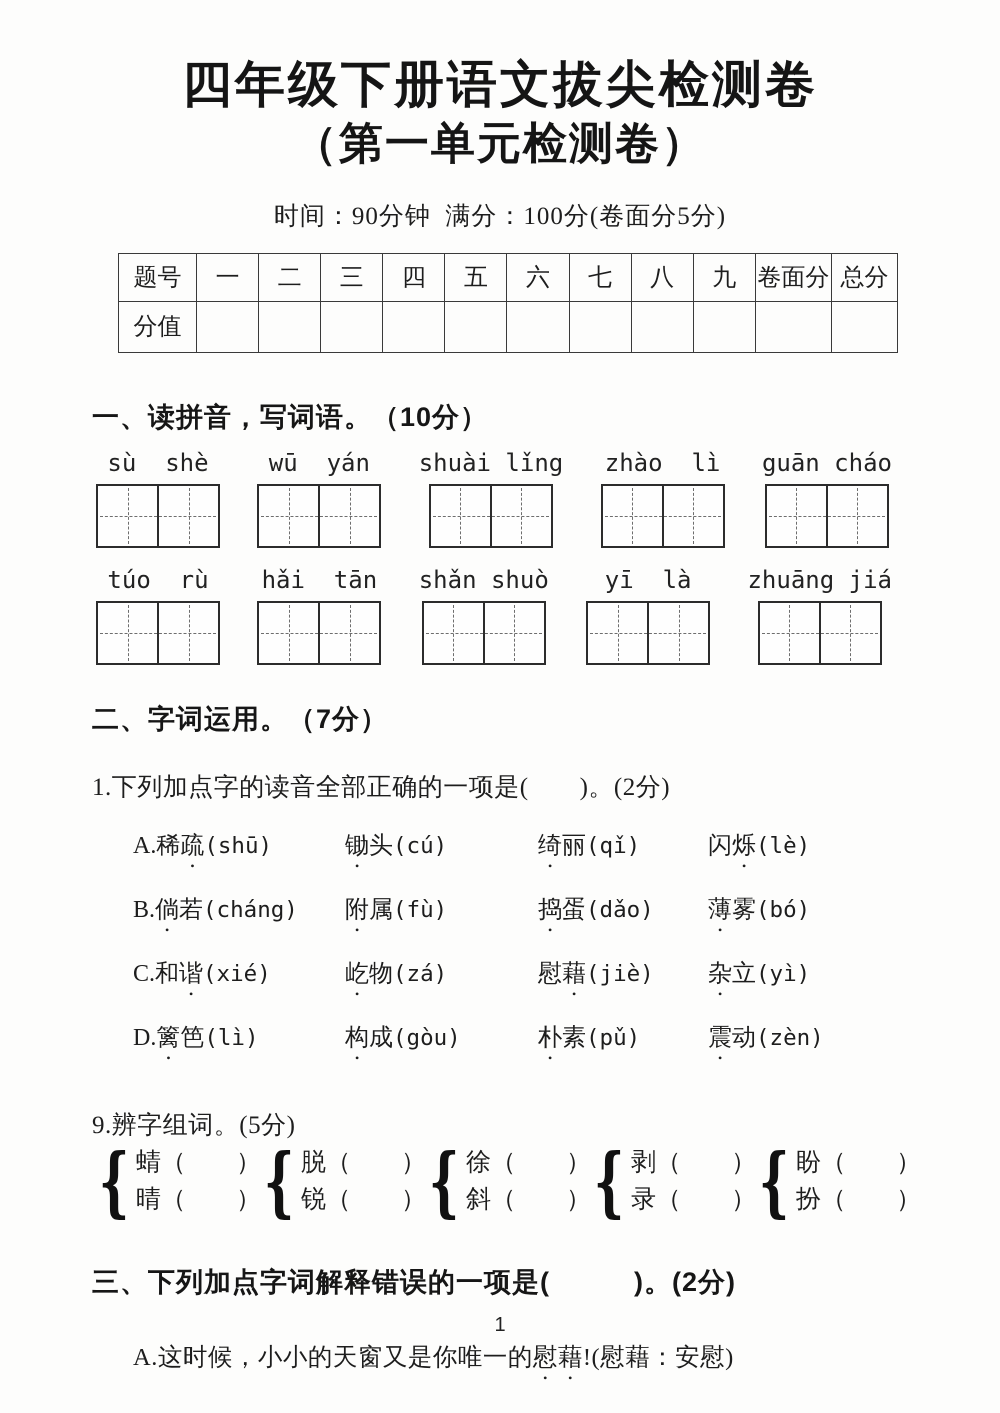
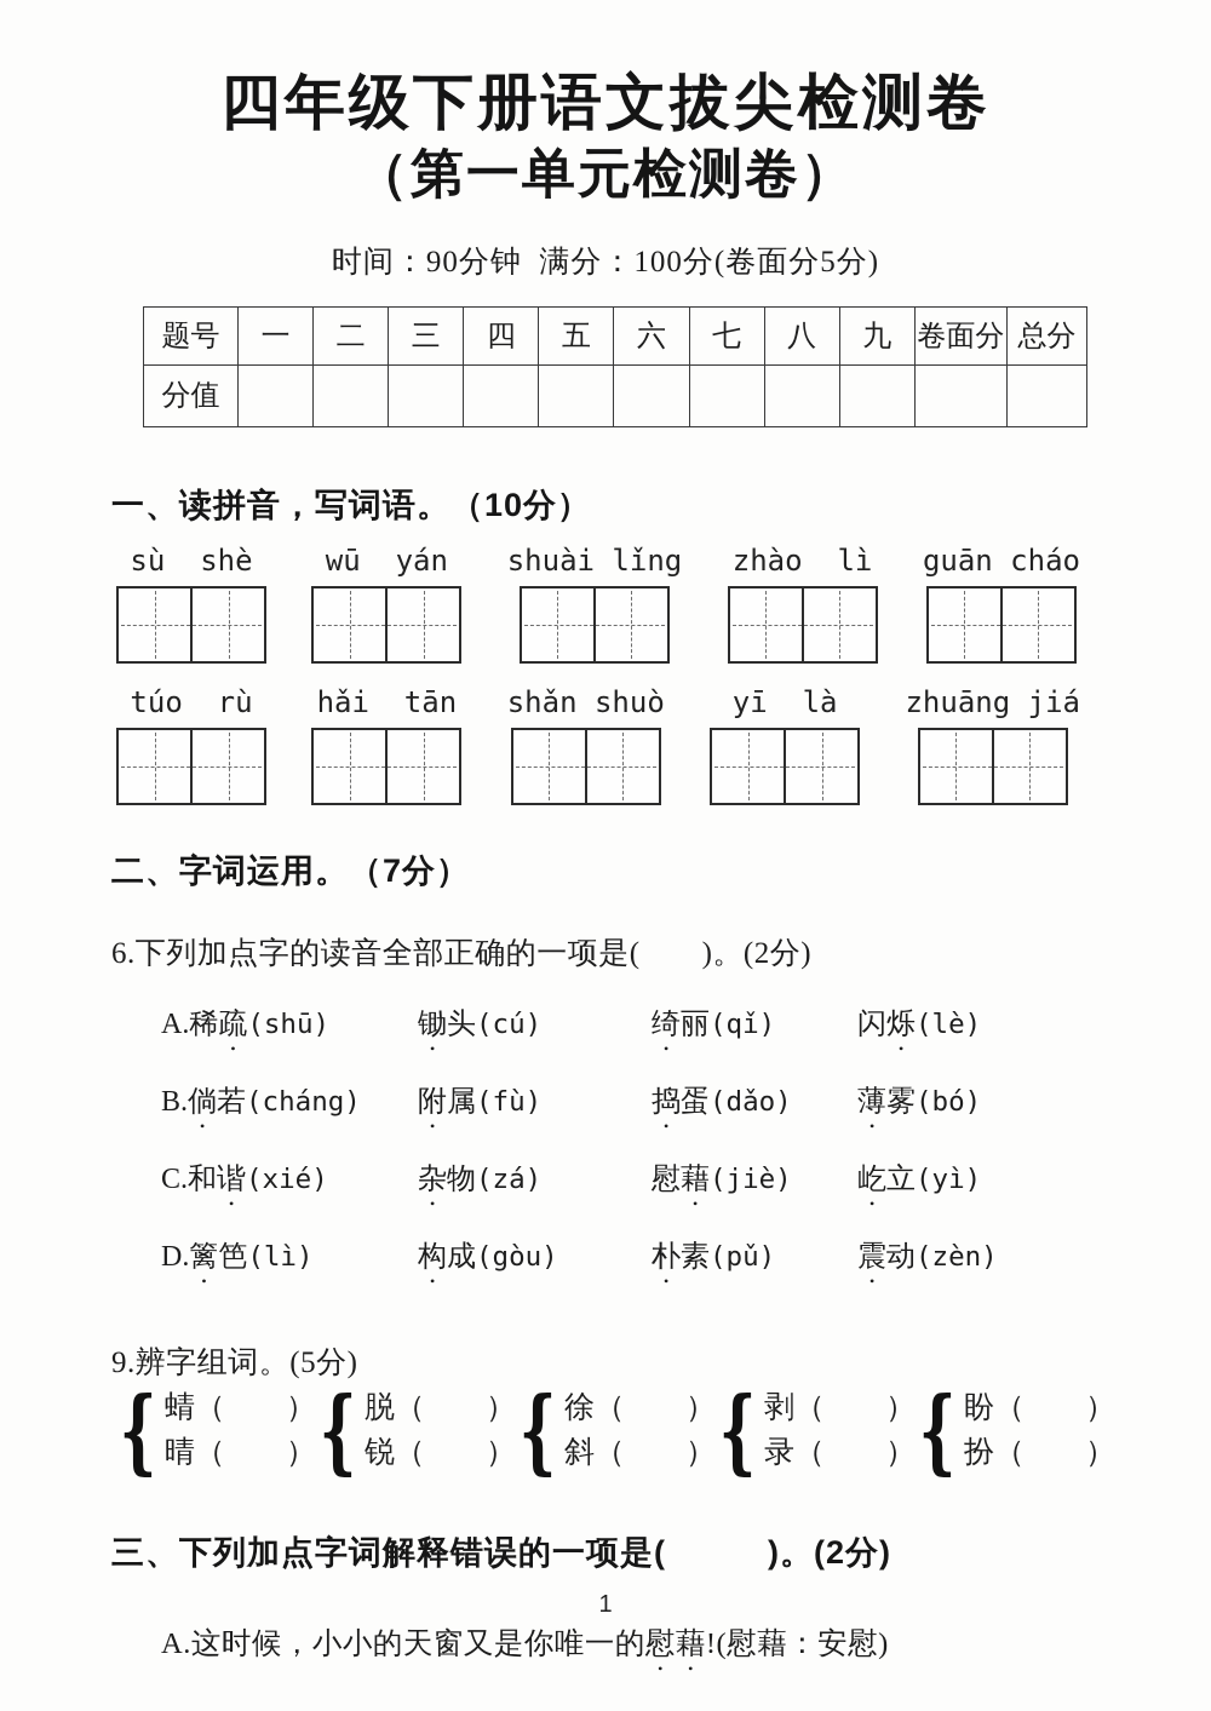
  四年级下册语文拔尖检测卷
  （第一单元检测卷）
  时间：90分钟 满分：100分(卷面分5分)
  题号	一	二	三	四	五	六	七	八	九	卷面分	总分
  分值
  一、读拼音，写词语。（10分）
  sù shè
  wū yán
  shuài lǐng
  zhào lì
  guān cháo
  túo rù
  hǎi tān
  shǎn shuò
  yī là
  zhuāng jiá
  二、字词运用。（7分）
- 1.下列加点字的读音全部正确的一项是( )。(2分)
+ 6.下列加点字的读音全部正确的一项是( )。(2分)
  A.稀疏(shū)
  锄头(cú)
  绮丽(qǐ)
  闪烁(lè)
  B.倘若(cháng)
  附属(fù)
  捣蛋(dǎo)
  薄雾(bó)
  C.和谐(xié)
- 屹物(zá)
+ 杂物(zá)
  慰藉(jiè)
- 杂立(yì)
+ 屹立(yì)
  D.篱笆(lì)
  构成(gòu)
  朴素(pǔ)
  震动(zèn)
  9.辨字组词。(5分)
  {
  蜻（ ）
  晴（ ）
  {
  脱（ ）
  锐（ ）
  {
  徐（ ）
  斜（ ）
  {
  剥（ ）
  录（ ）
  {
  盼（ ）
  扮（ ）
  三、下列加点字词解释错误的一项是( )。(2分)
  A.这时候，小小的天窗又是你唯一的慰藉!(慰藉：安慰)
  1
